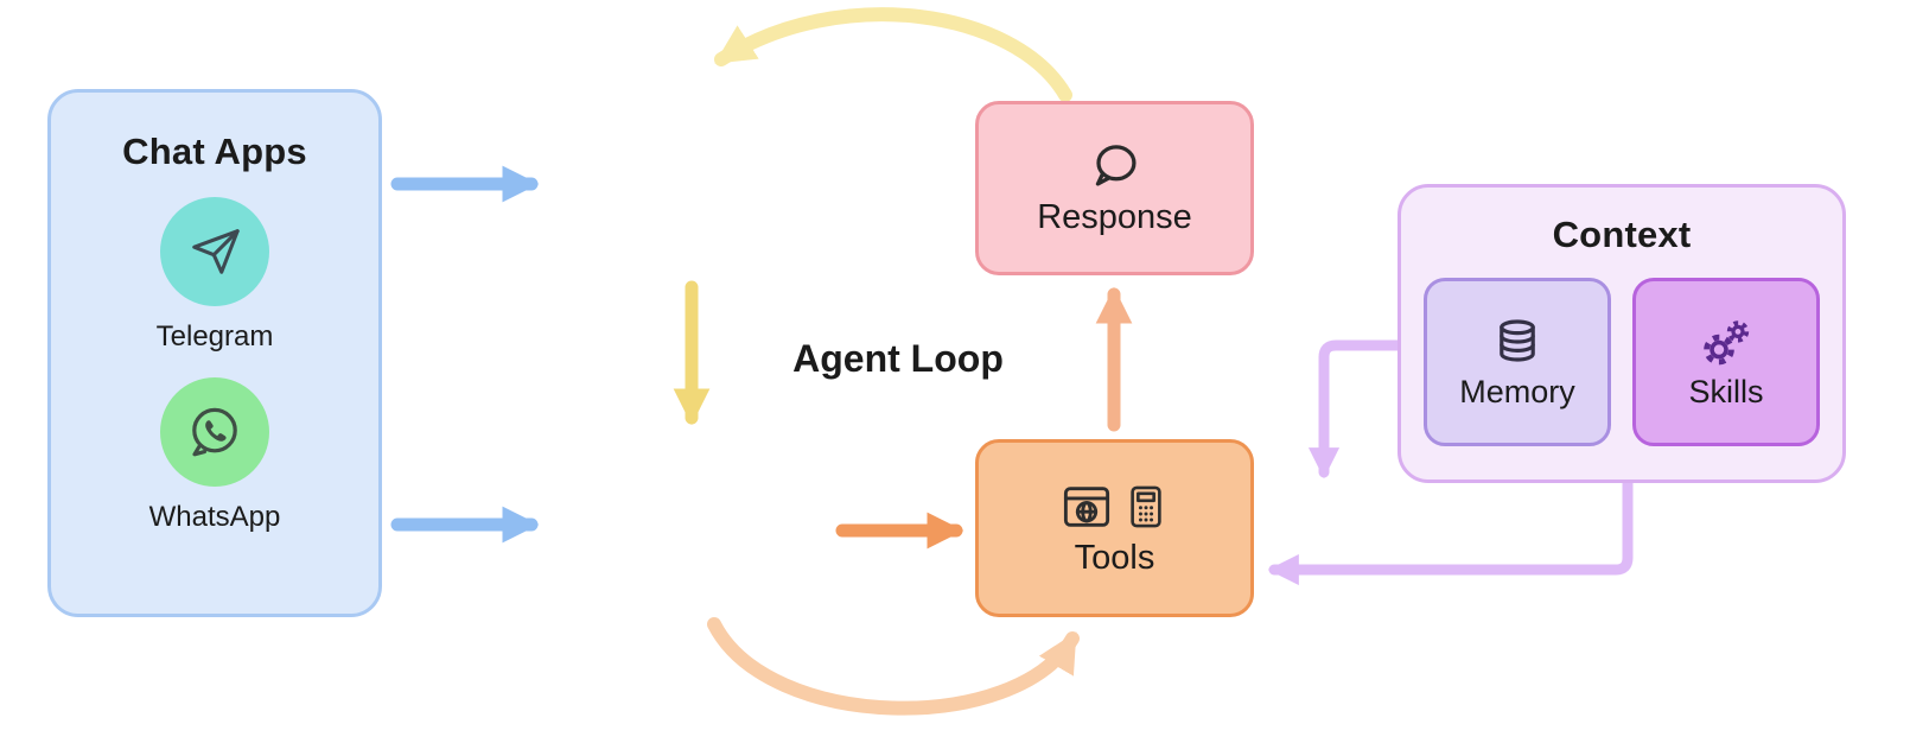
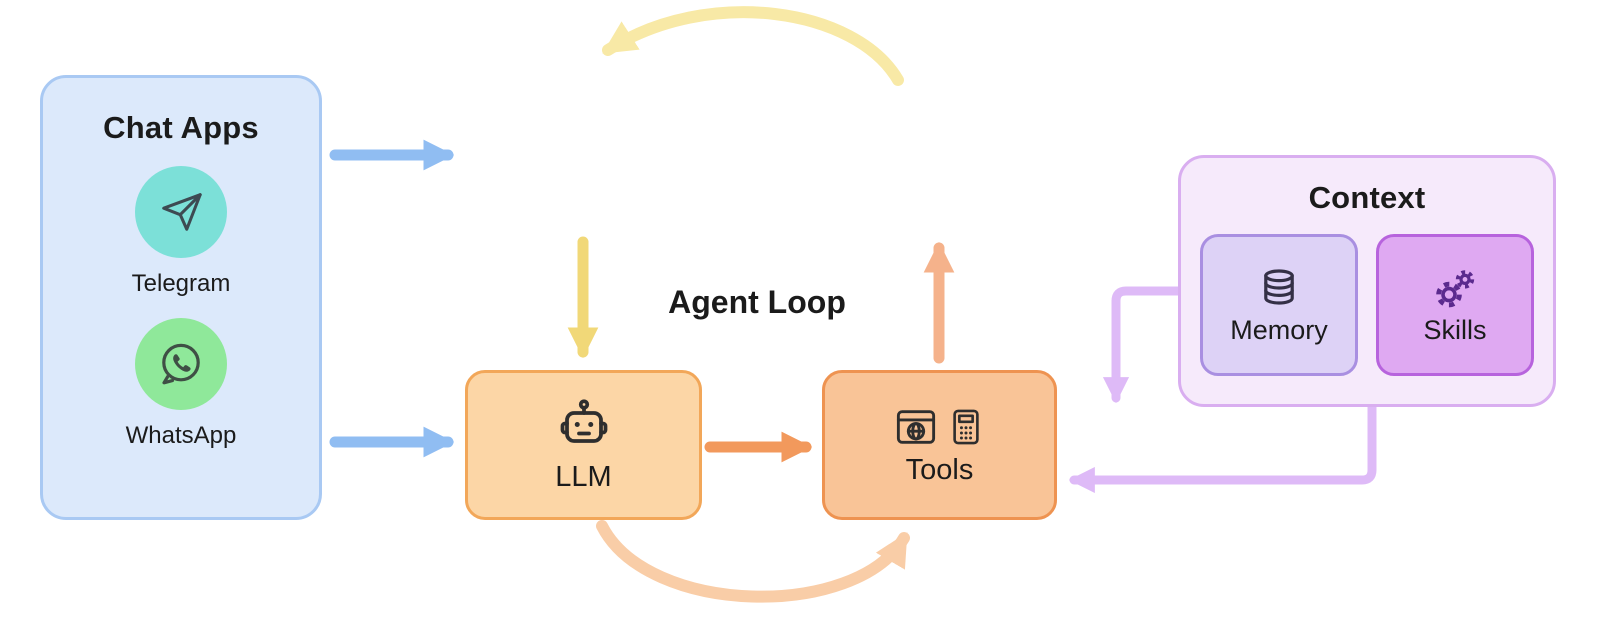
  Chat Apps
  Telegram
  WhatsApp
- Response
  Agent Loop
+ LLM
  Tools
  Context
  Memory
  Skills
